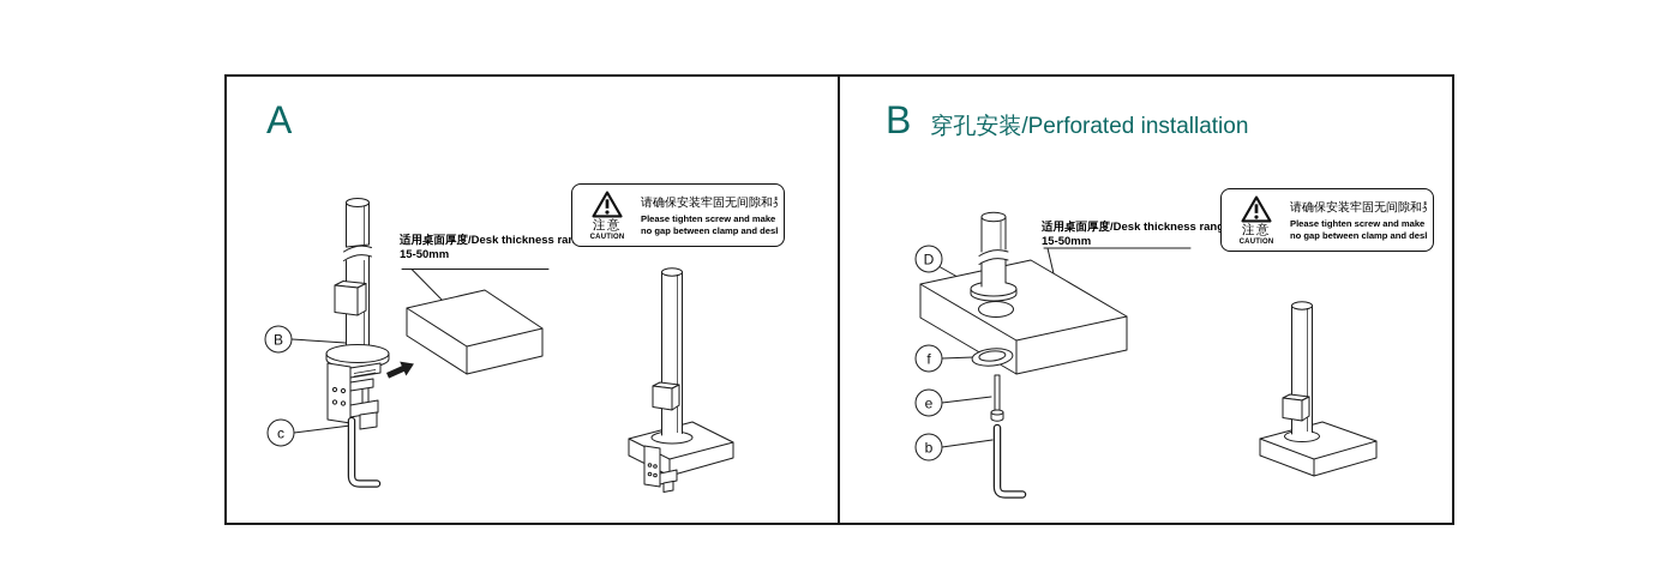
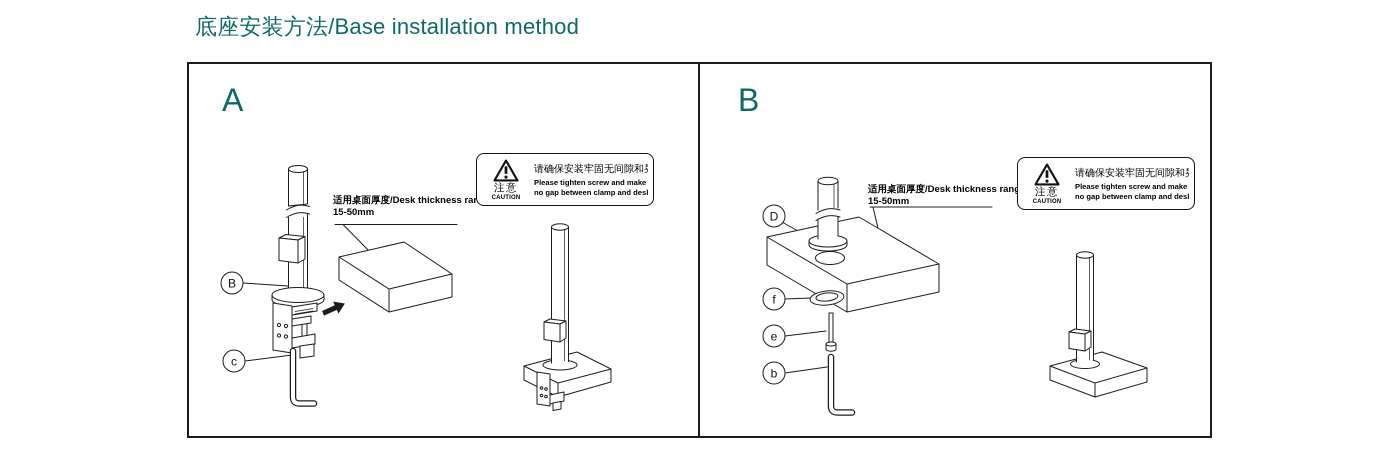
+ 底座安装方法/Base installation method
  A
  B
  c
  适用桌面厚度/Desk thickness ra
  15-50mm
  注意
  请确保安装牢固无间隙和
  Please tighten screw and make
  no gap between clamp and des
  B
- 穿孔安装/Perforated installation
  D
  f
  e
  b
  适用桌面厚度/Desk thickness ran
  15-50mm
  注意
  请确保安装牢固无间隙和
  Please tighten screw and make
  no gap between clamp and des
